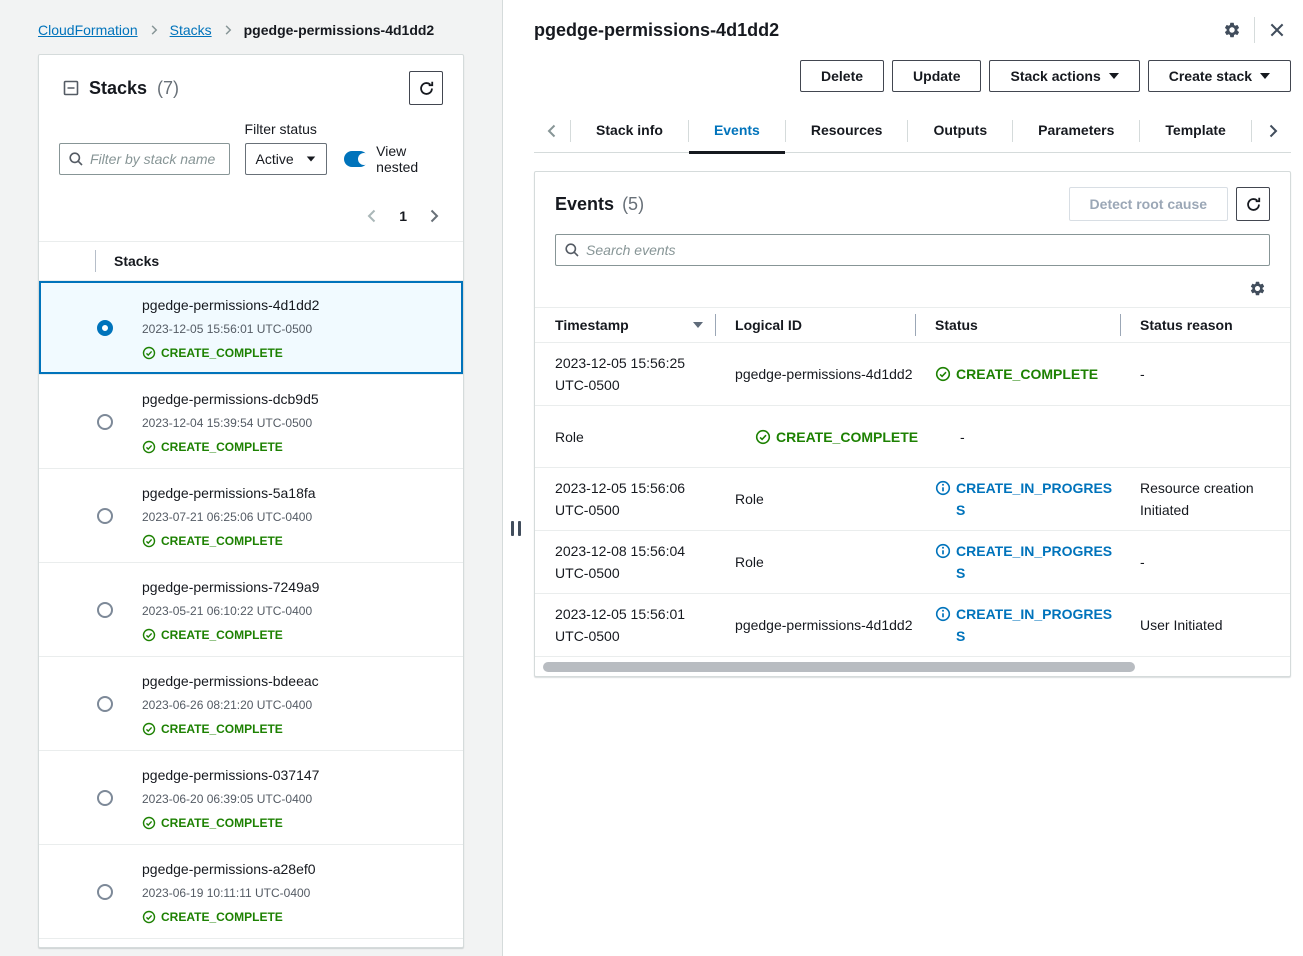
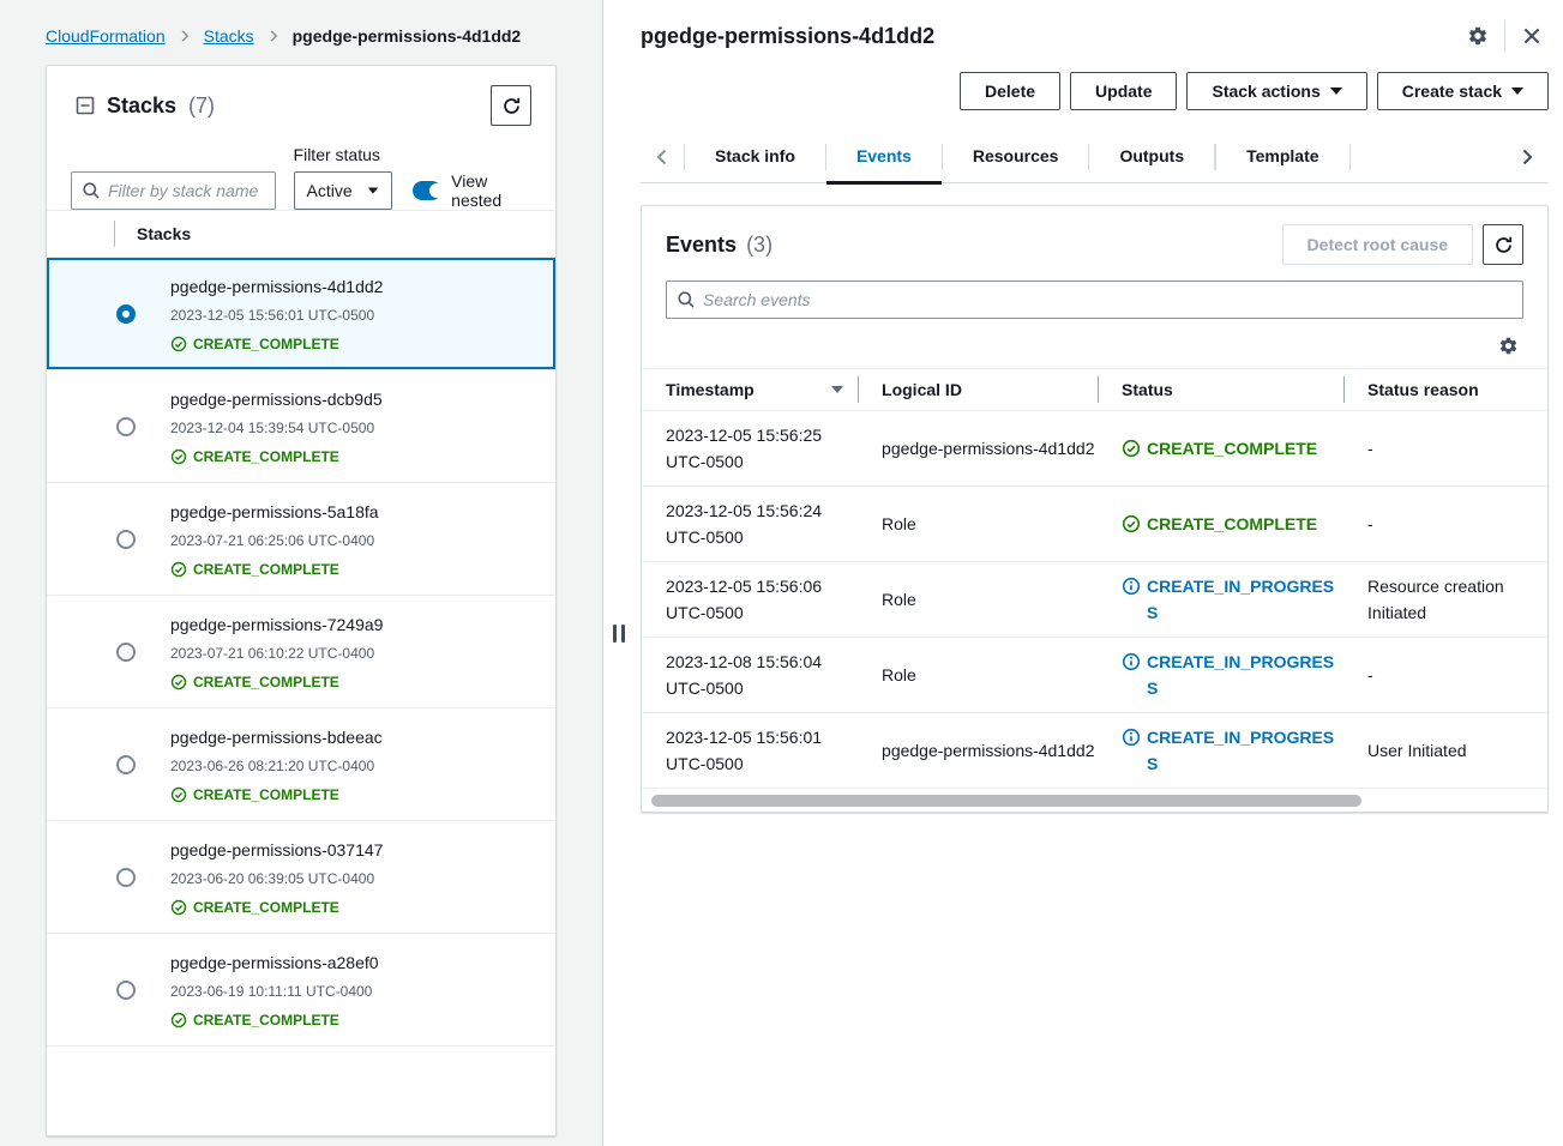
  CloudFormation
  Stacks
  pgedge-permissions-4d1dd2
  Stacks
  (7)
  Filter by stack name
  Filter status
  Active
  View nested
- 1
  Stacks
  pgedge-permissions-4d1dd2
  2023-12-05 15:56:01 UTC-0500
  CREATE_COMPLETE
  pgedge-permissions-dcb9d5
  2023-12-04 15:39:54 UTC-0500
  CREATE_COMPLETE
  pgedge-permissions-5a18fa
  2023-07-21 06:25:06 UTC-0400
  CREATE_COMPLETE
  pgedge-permissions-7249a9
- 2023-05-21 06:10:22 UTC-0400
+ 2023-07-21 06:10:22 UTC-0400
  CREATE_COMPLETE
  pgedge-permissions-bdeeac
  2023-06-26 08:21:20 UTC-0400
  CREATE_COMPLETE
  pgedge-permissions-037147
  2023-06-20 06:39:05 UTC-0400
  CREATE_COMPLETE
  pgedge-permissions-a28ef0
  2023-06-19 10:11:11 UTC-0400
  CREATE_COMPLETE
  pgedge-permissions-4d1dd2
  Delete
  Update
  Stack actions
  Create stack
  Stack info
  Events
  Resources
  Outputs
- Parameters
  Template
  Events
- (5)
+ (3)
  Detect root cause
  Search events
  Timestamp
  Logical ID
  Status
  Status reason
  2023-12-05 15:56:25 UTC-0500
  pgedge-permissions-4d1dd2
  CREATE_COMPLETE
  -
+ 2023-12-05 15:56:24 UTC-0500
  Role
  CREATE_COMPLETE
  -
  2023-12-05 15:56:06 UTC-0500
  Role
  CREATE_IN_PROGRESS
  Resource creation Initiated
  2023-12-08 15:56:04 UTC-0500
  Role
  CREATE_IN_PROGRESS
  -
  2023-12-05 15:56:01 UTC-0500
  pgedge-permissions-4d1dd2
  CREATE_IN_PROGRESS
  User Initiated
